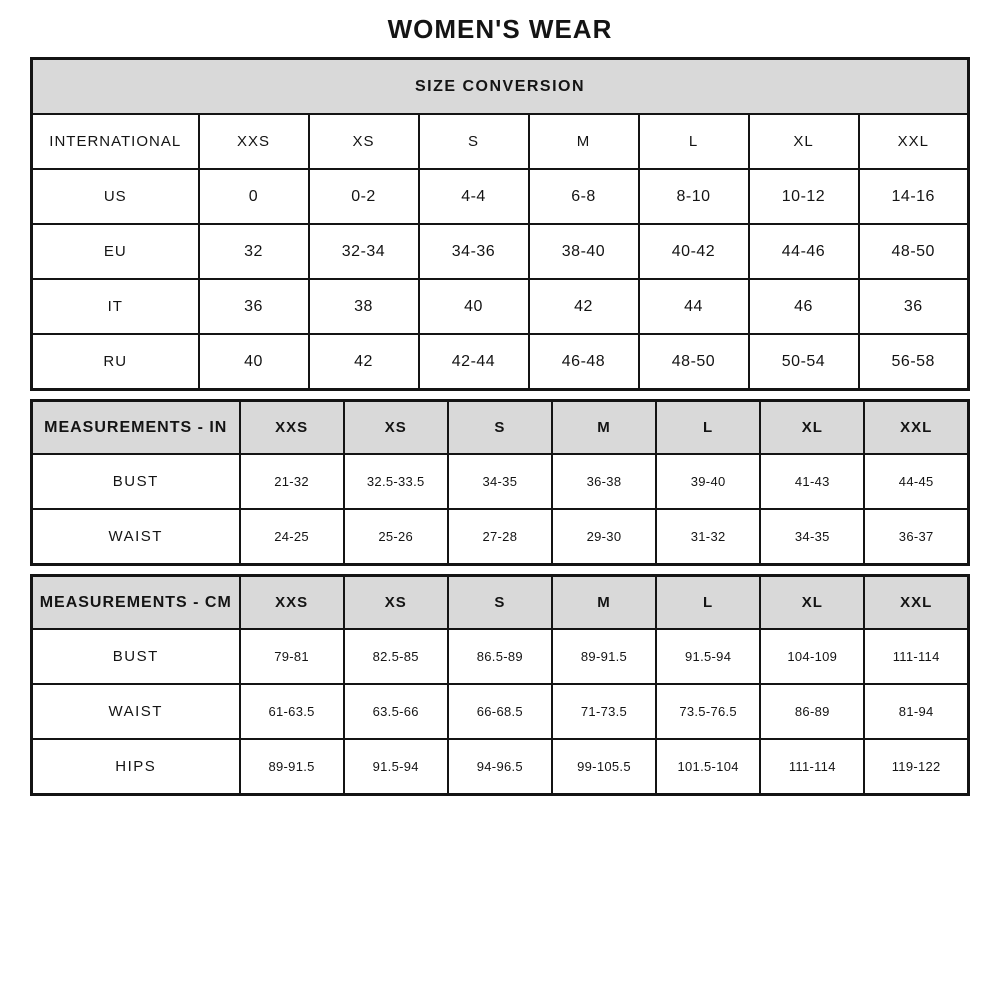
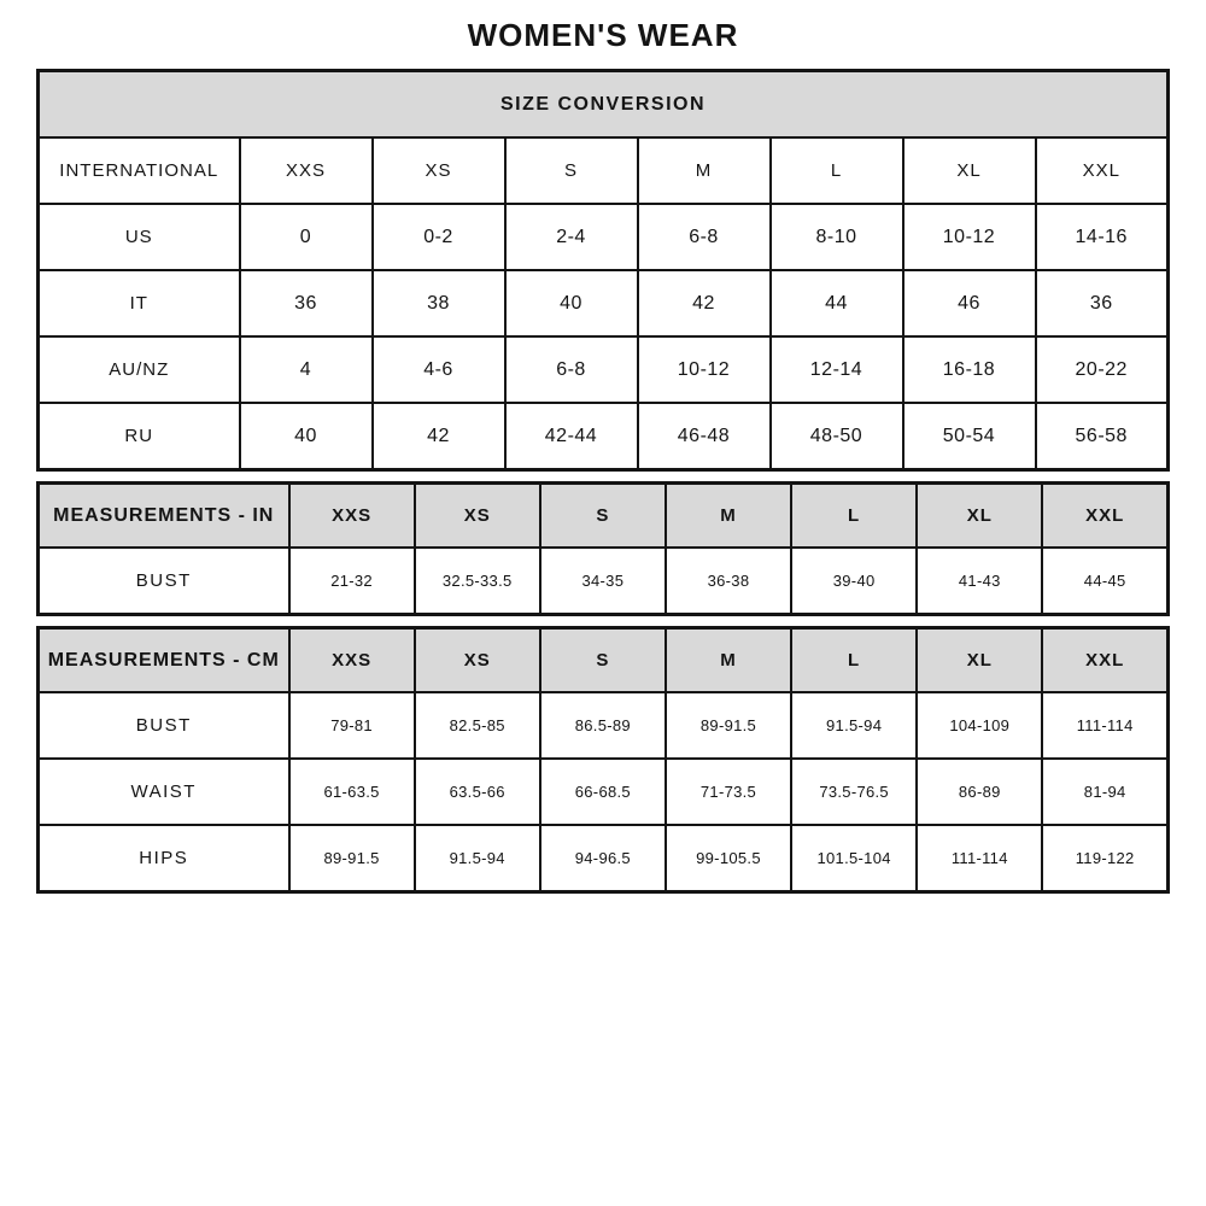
  WOMEN'S WEAR
  SIZE CONVERSION
  INTERNATIONAL	XXS	XS	S	M	L	XL	XXL
- US	0	0-2	4-4	6-8	8-10	10-12	14-16
+ US	0	0-2	2-4	6-8	8-10	10-12	14-16
- EU	32	32-34	34-36	38-40	40-42	44-46	48-50
  IT	36	38	40	42	44	46	36
+ AU/NZ	4	4-6	6-8	10-12	12-14	16-18	20-22
  RU	40	42	42-44	46-48	48-50	50-54	56-58
  MEASUREMENTS - IN	XXS	XS	S	M	L	XL	XXL
  BUST	21-32	32.5-33.5	34-35	36-38	39-40	41-43	44-45
- WAIST	24-25	25-26	27-28	29-30	31-32	34-35	36-37
  MEASUREMENTS - CM	XXS	XS	S	M	L	XL	XXL
  BUST	79-81	82.5-85	86.5-89	89-91.5	91.5-94	104-109	111-114
  WAIST	61-63.5	63.5-66	66-68.5	71-73.5	73.5-76.5	86-89	81-94
  HIPS	89-91.5	91.5-94	94-96.5	99-105.5	101.5-104	111-114	119-122
